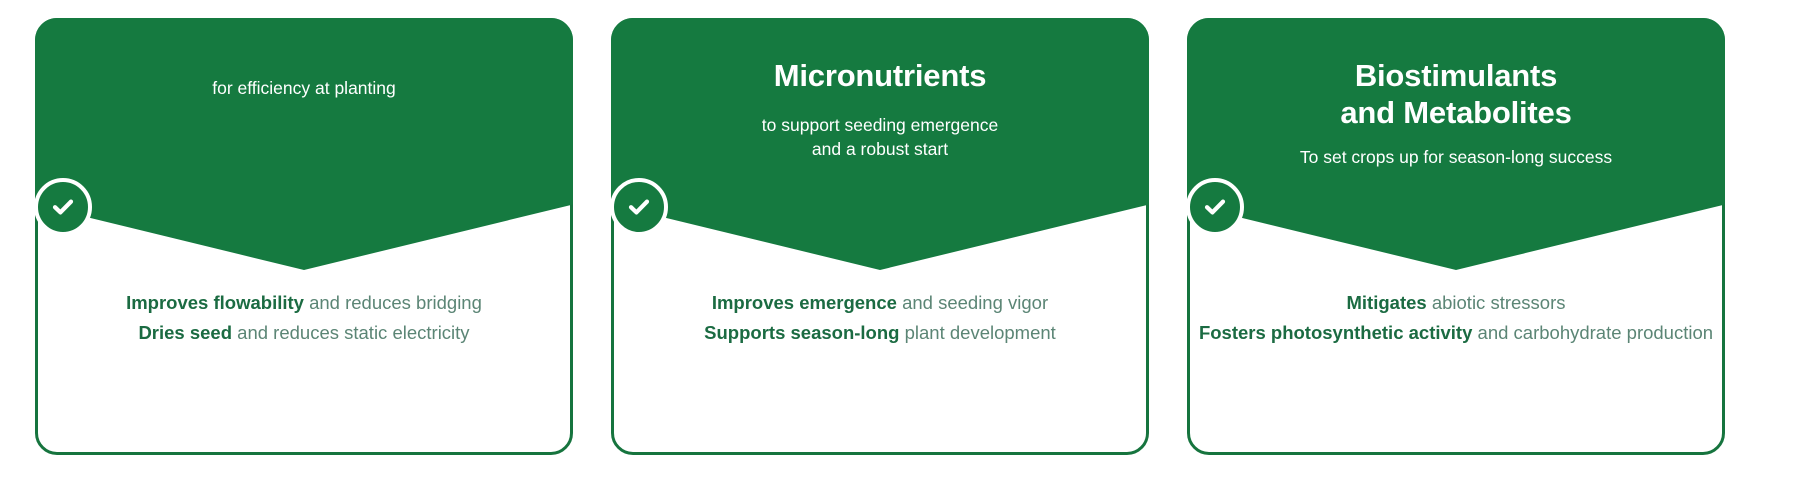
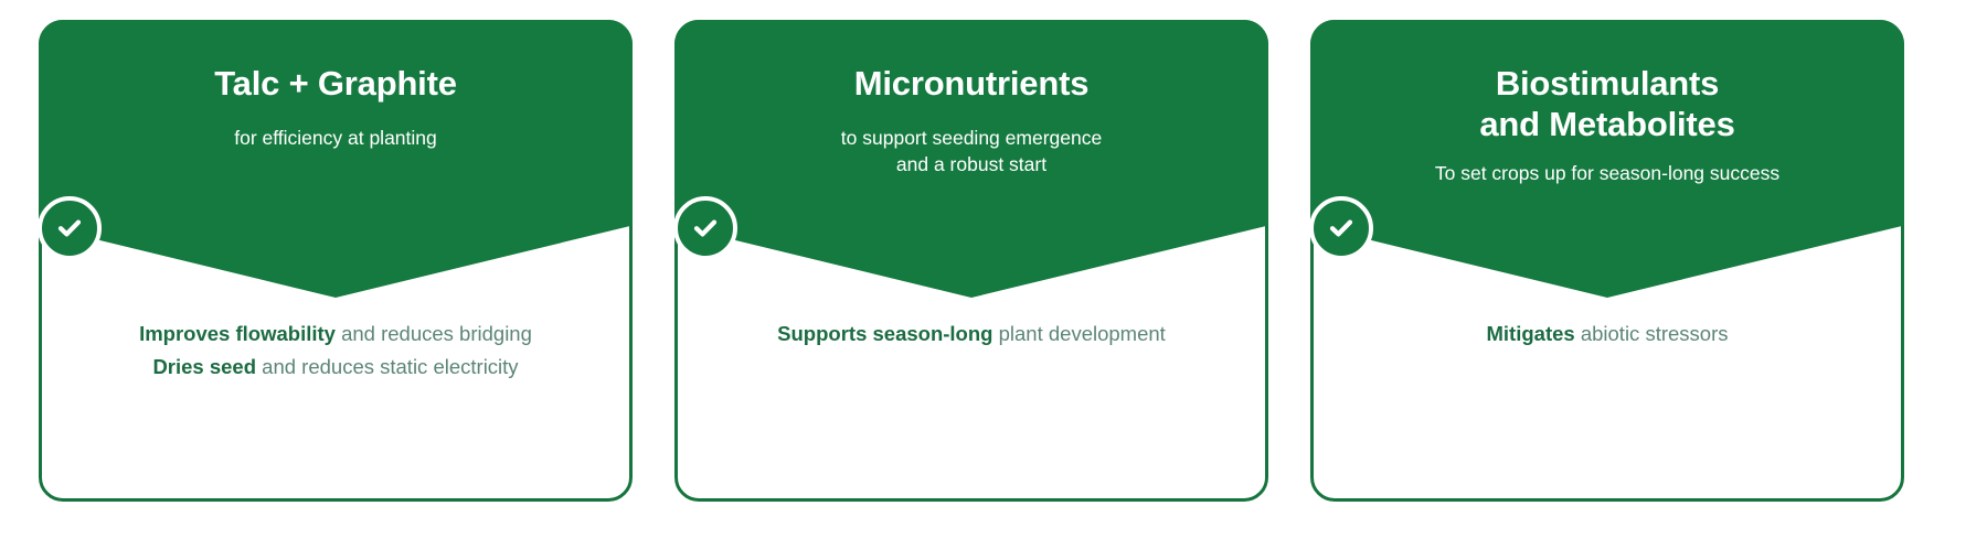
+ Talc + Graphite
  for efficiency at planting
  Improves flowability and reduces bridging
  Dries seed and reduces static electricity
  Micronutrients
  to support seeding emergence
  and a robust start
- Improves emergence and seeding vigor
  Supports season-long plant development
  Biostimulants
  and Metabolites
  To set crops up for season-long success
  Mitigates abiotic stressors
- Fosters photosynthetic activity and carbohydrate production
